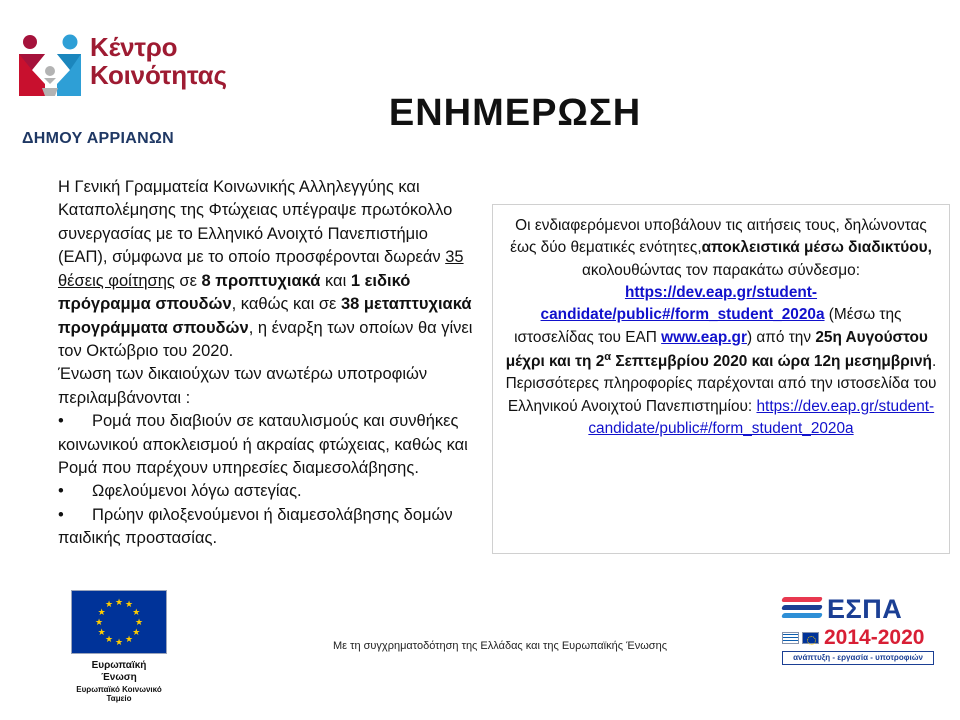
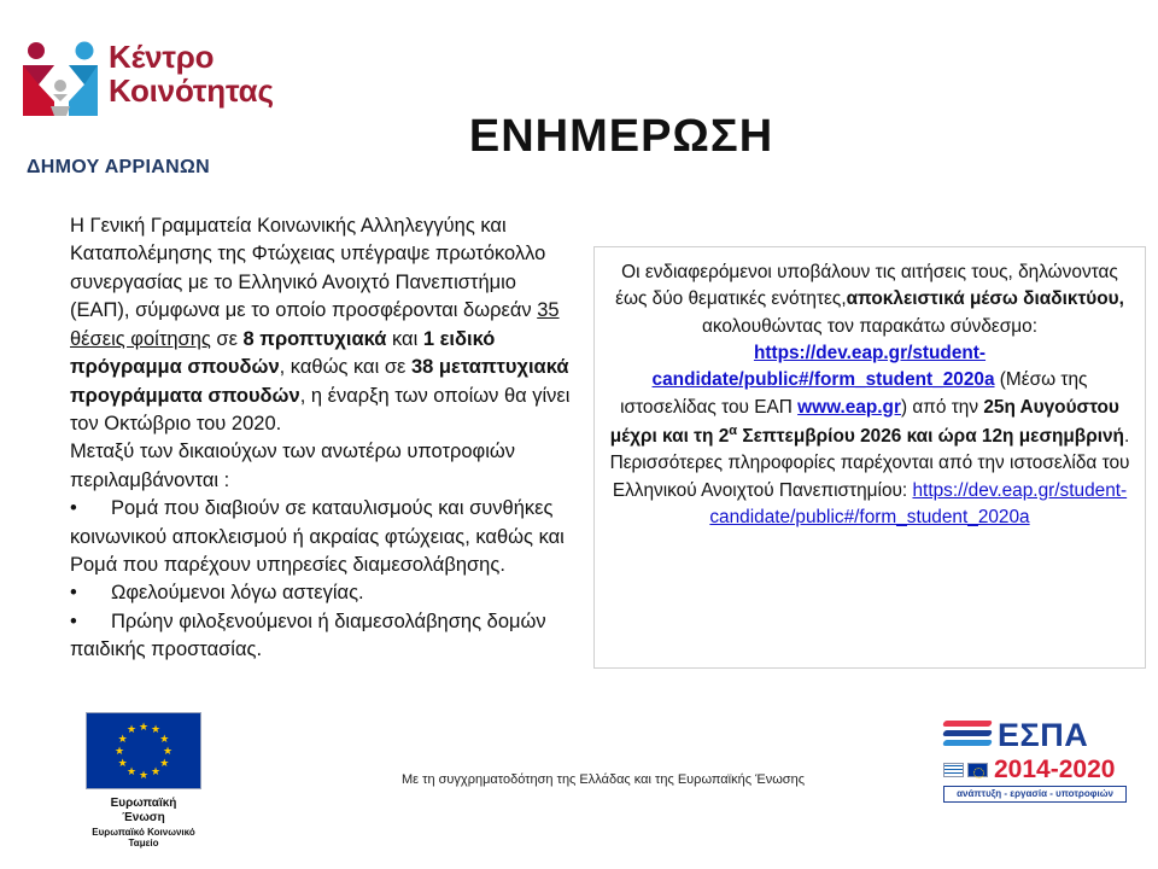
  Κέντρο
  Κοινότητας
  ΔΗΜΟΥ ΑΡΡΙΑΝΩΝ
  ΕΝΗΜΕΡΩΣΗ
  Η Γενική Γραμματεία Κοινωνικής Αλληλεγγύης και Καταπολέμησης της Φτώχειας υπέγραψε πρωτόκολλο συνεργασίας με το Ελληνικό Ανοιχτό Πανεπιστήμιο (ΕΑΠ), σύμφωνα με το οποίο προσφέρονται δωρεάν 35 θέσεις φοίτησης σε 8 προπτυχιακά και 1 ειδικό πρόγραμμα σπουδών, καθώς και σε 38 μεταπτυχιακά προγράμματα σπουδών, η έναρξη των οποίων θα γίνει τον Οκτώβριο του 2020.
- Ένωση των δικαιούχων των ανωτέρω υποτροφιών περιλαμβάνονται :
+ Μεταξύ των δικαιούχων των ανωτέρω υποτροφιών περιλαμβάνονται :
  • Ρομά που διαβιούν σε καταυλισμούς και συνθήκες κοινωνικού αποκλεισμού ή ακραίας φτώχειας, καθώς και Ρομά που παρέχουν υπηρεσίες διαμεσολάβησης.
  • Ωφελούμενοι λόγω αστεγίας.
  • Πρώην φιλοξενούμενοι ή διαμεσολάβησης δομών παιδικής προστασίας.
- Οι ενδιαφερόμενοι υποβάλουν τις αιτήσεις τους, δηλώνοντας έως δύο θεματικές ενότητες,αποκλειστικά μέσω διαδικτύου, ακολουθώντας τον παρακάτω σύνδεσμο: https://dev.eap.gr/student-candidate/public#/form_student_2020a (Μέσω της ιστοσελίδας του ΕΑΠ www.eap.gr) από την 25η Αυγούστου μέχρι και τη 2α Σεπτεμβρίου 2020 και ώρα 12η μεσημβρινή. Περισσότερες πληροφορίες παρέχονται από την ιστοσελίδα του Ελληνικού Ανοιχτού Πανεπιστημίου: https://dev.eap.gr/student-candidate/public#/form_student_2020a
+ Οι ενδιαφερόμενοι υποβάλουν τις αιτήσεις τους, δηλώνοντας έως δύο θεματικές ενότητες,αποκλειστικά μέσω διαδικτύου, ακολουθώντας τον παρακάτω σύνδεσμο: https://dev.eap.gr/student-candidate/public#/form_student_2020a (Μέσω της ιστοσελίδας του ΕΑΠ www.eap.gr) από την 25η Αυγούστου μέχρι και τη 2α Σεπτεμβρίου 2026 και ώρα 12η μεσημβρινή. Περισσότερες πληροφορίες παρέχονται από την ιστοσελίδα του Ελληνικού Ανοιχτού Πανεπιστημίου: https://dev.eap.gr/student-candidate/public#/form_student_2020a
  ★
  ★
  ★
  ★
  ★
  ★
  ★
  ★
  ★
  ★
  ★
  ★
  Ευρωπαϊκή
  Ένωση
  Ευρωπαϊκό Κοινωνικό
  Ταμείο
  Με τη συγχρηματοδότηση της Ελλάδας και της Ευρωπαϊκής Ένωσης
  ΕΣΠΑ
  2014-2020
  ανάπτυξη - εργασία - υποτροφιών
